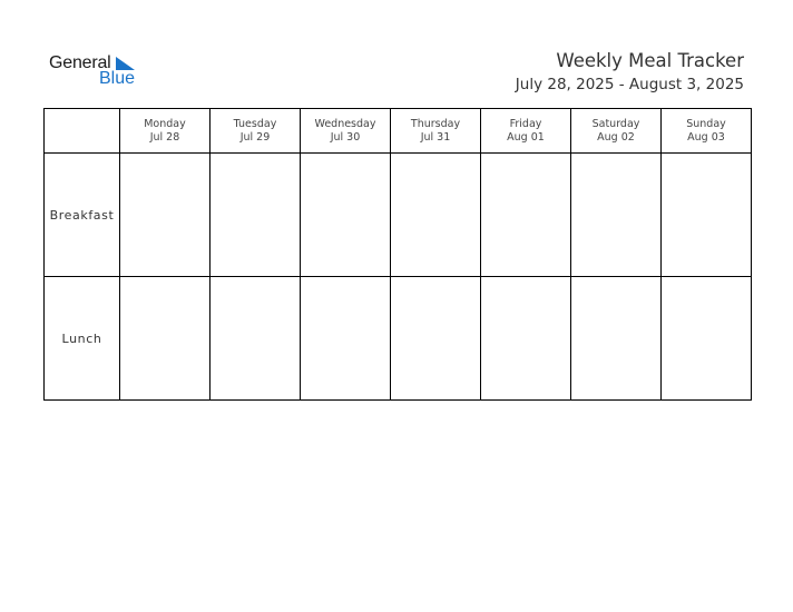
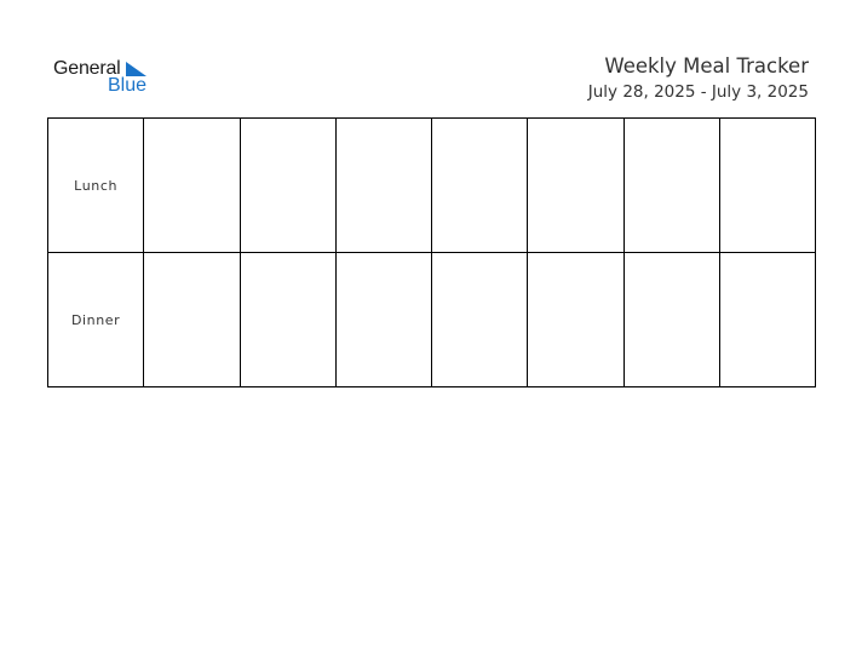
  General
  Blue
  Weekly Meal Tracker
- July 28, 2025 - August 3, 2025
+ July 28, 2025 - July 3, 2025
- 	MondayJul 28	TuesdayJul 29	WednesdayJul 30	ThursdayJul 31	FridayAug 01	SaturdayAug 02	SundayAug 03
- Breakfast
  Lunch
+ Dinner
